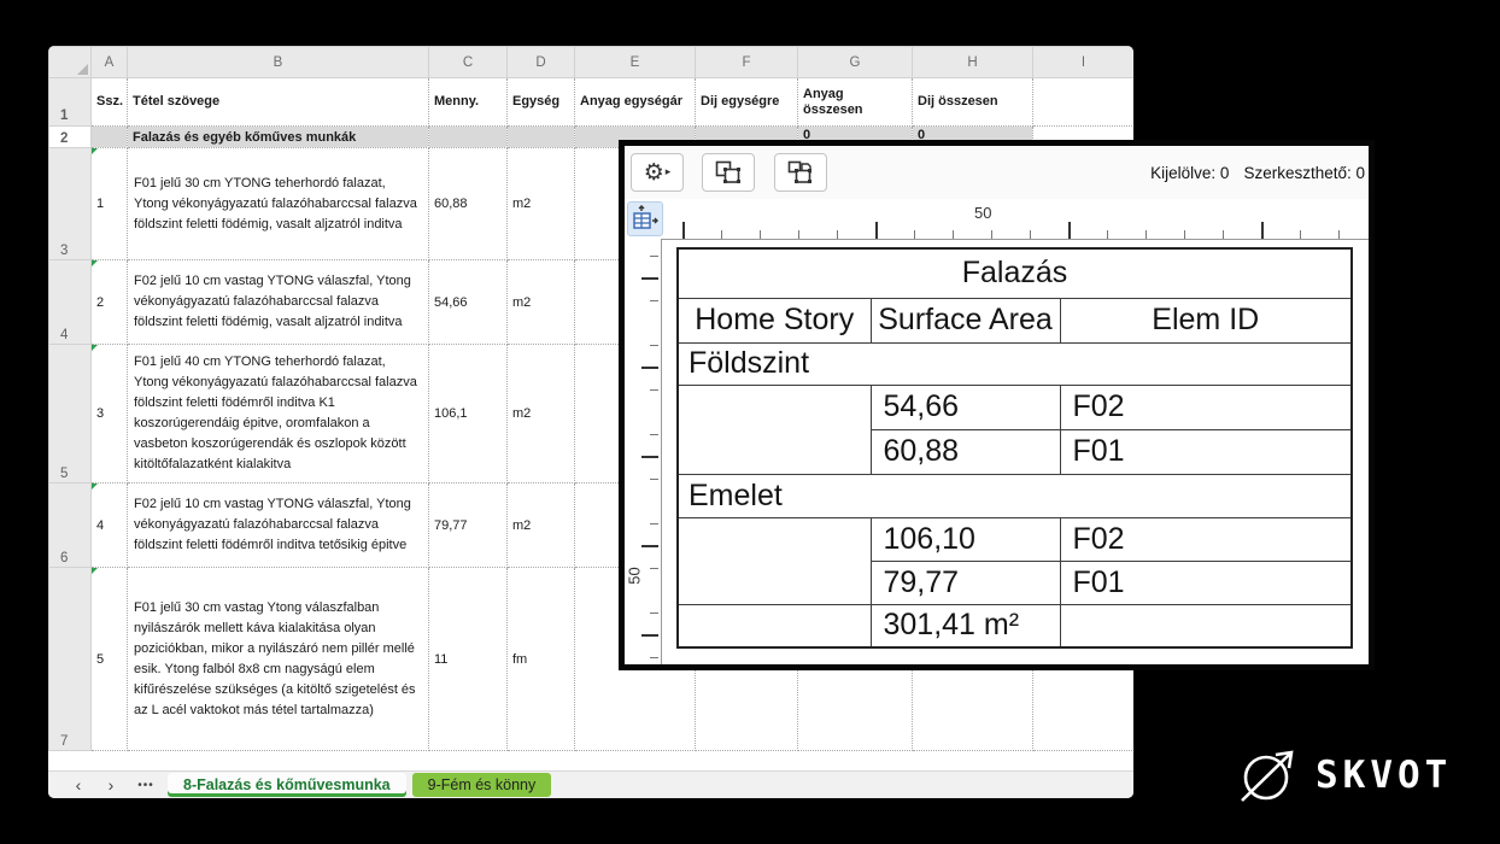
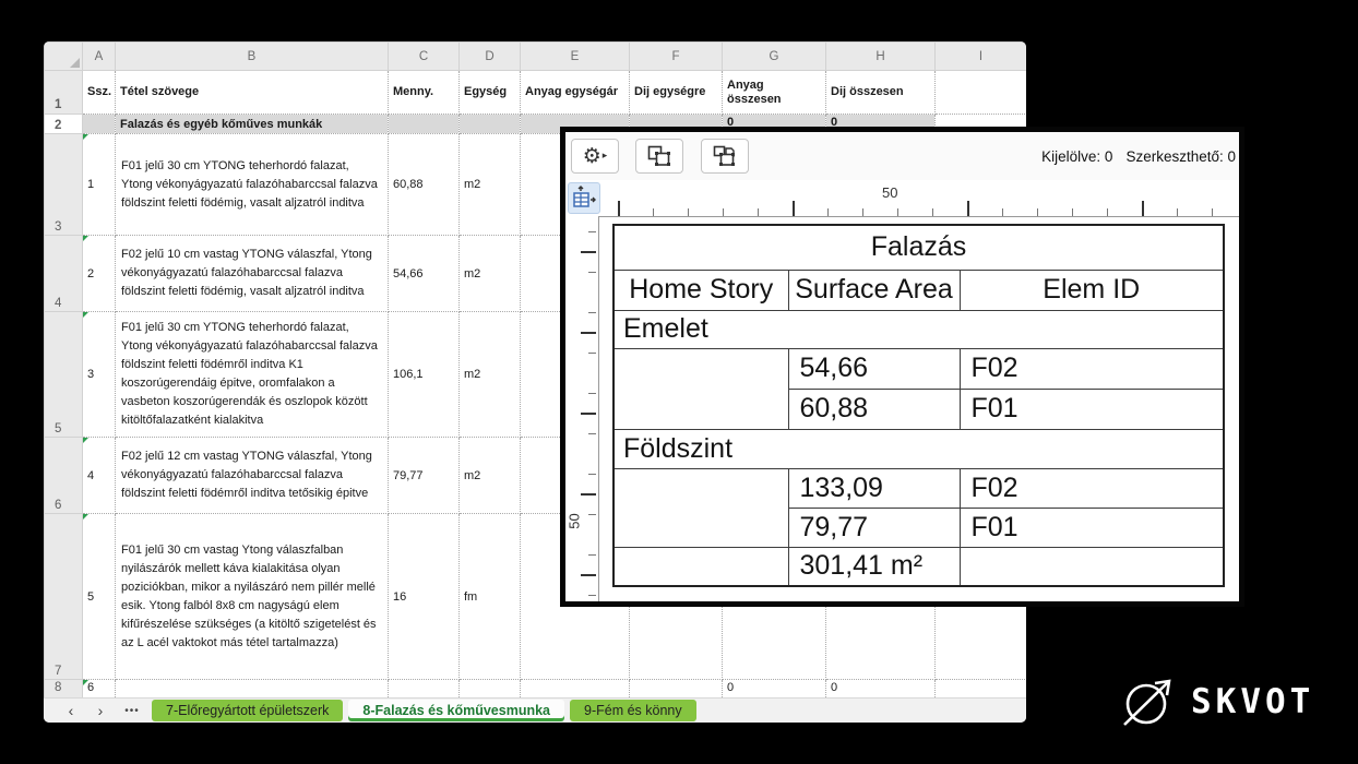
  	A	B	C	D	E	F	G	H	I
  1	Ssz.	Tétel szövege	Menny.	Egység	Anyag egységár	Dij egységre	Anyag összesen	Dij összesen
  2		Falazás és egyéb kőműves munkák					0	0
  3	1	F01 jelű 30 cm YTONG teherhordó falazat, Ytong vékonyágyazatú falazóhabarccsal falazva földszint feletti födémig, vasalt aljzatról inditva	60,88	m2
  4	2	F02 jelű 10 cm vastag YTONG válaszfal, Ytong vékonyágyazatú falazóhabarccsal falazva földszint feletti födémig, vasalt aljzatról inditva	54,66	m2
- 5	3	F01 jelű 40 cm YTONG teherhordó falazat, Ytong vékonyágyazatú falazóhabarccsal falazva földszint feletti födémről inditva K1 koszorúgerendáig épitve, oromfalakon a vasbeton koszorúgerendák és oszlopok között kitöltőfalazatként kialakitva	106,1	m2
+ 5	3	F01 jelű 30 cm YTONG teherhordó falazat, Ytong vékonyágyazatú falazóhabarccsal falazva földszint feletti födémről inditva K1 koszorúgerendáig épitve, oromfalakon a vasbeton koszorúgerendák és oszlopok között kitöltőfalazatként kialakitva	106,1	m2
- 6	4	F02 jelű 10 cm vastag YTONG válaszfal, Ytong vékonyágyazatú falazóhabarccsal falazva földszint feletti födémről inditva tetősikig épitve	79,77	m2
+ 6	4	F02 jelű 12 cm vastag YTONG válaszfal, Ytong vékonyágyazatú falazóhabarccsal falazva földszint feletti födémről inditva tetősikig épitve	79,77	m2
- 7	5	F01 jelű 30 cm vastag Ytong válaszfalban nyilászárók mellett káva kialakitása olyan poziciókban, mikor a nyilászáró nem pillér mellé esik. Ytong falból 8x8 cm nagyságú elem kifűrészelése szükséges (a kitöltő szigetelést és az L acél vaktokot más tétel tartalmazza)	11	fm
+ 7	5	F01 jelű 30 cm vastag Ytong válaszfalban nyilászárók mellett káva kialakitása olyan poziciókban, mikor a nyilászáró nem pillér mellé esik. Ytong falból 8x8 cm nagyságú elem kifűrészelése szükséges (a kitöltő szigetelést és az L acél vaktokot más tétel tartalmazza)	16	fm
+ 8	6						0	0
  ‹
  ›
  •••
+ 7-Előregyártott épületszerk
  8-Falazás és kőművesmunka
  9-Fém és könny
  ⚙
  ▸
  Kijelölve: 0
  Szerkeszthető: 0
  50
  Falazás
  Home Story	Surface Area	Elem ID
- Földszint
+ Emelet
  	54,66	F02
  60,88	F01
- Emelet
+ Földszint
- 	106,10	F02
+ 	133,09	F02
  79,77	F01
  	301,41 m²
  SKVOT
